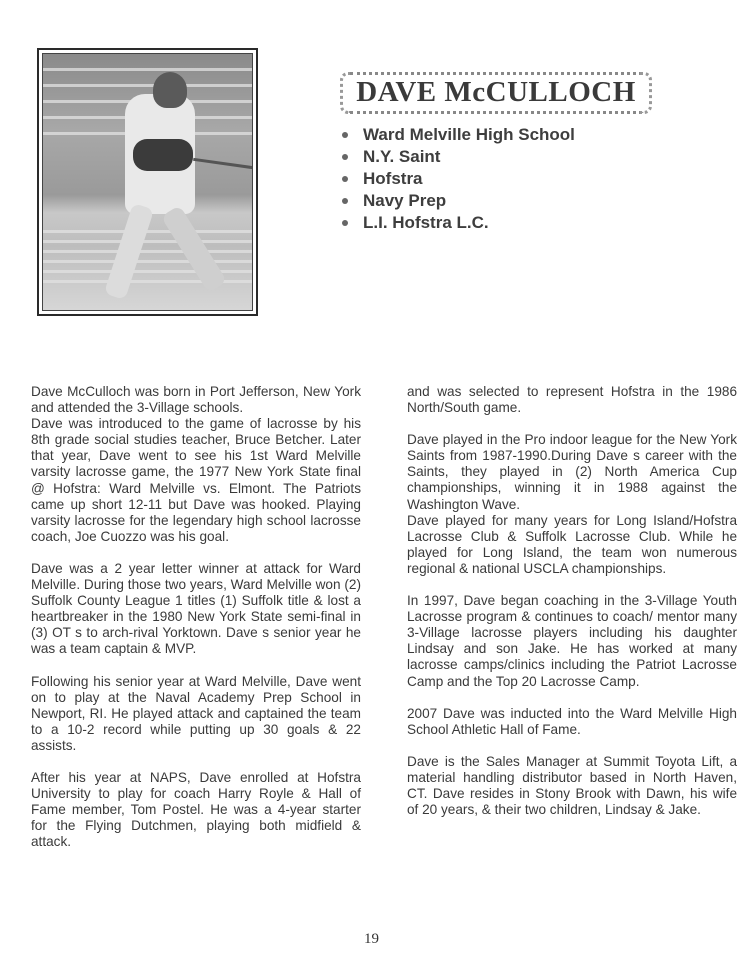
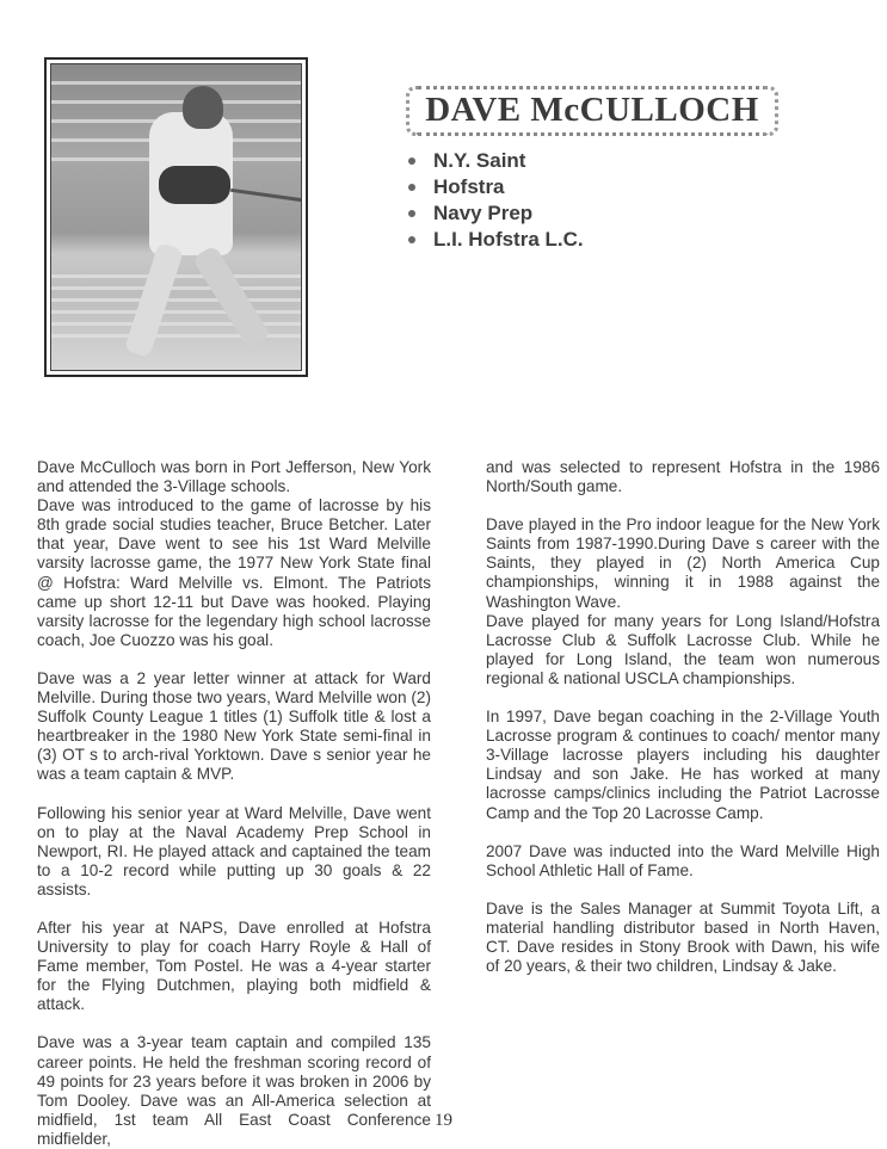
  DAVE McCULLOCH
- Ward Melville High School
  N.Y. Saint
  Hofstra
  Navy Prep
  L.I. Hofstra L.C.
  Dave McCulloch was born in Port Jefferson, New York and attended the 3-Village schools.
  Dave was introduced to the game of lacrosse by his 8th grade social studies teacher, Bruce Betcher. Later that year, Dave went to see his 1st Ward Melville varsity lacrosse game, the 1977 New York State final @ Hofstra: Ward Melville vs. Elmont. The Patriots came up short 12-11 but Dave was hooked. Playing varsity lacrosse for the legendary high school lacrosse coach, Joe Cuozzo was his goal.
  Dave was a 2 year letter winner at attack for Ward Melville. During those two years, Ward Melville won (2) Suffolk County League 1 titles (1) Suffolk title & lost a heartbreaker in the 1980 New York State semi-final in (3) OT s to arch-rival Yorktown. Dave s senior year he was a team captain & MVP.
  Following his senior year at Ward Melville, Dave went on to play at the Naval Academy Prep School in Newport, RI. He played attack and captained the team to a 10-2 record while putting up 30 goals & 22 assists.
  After his year at NAPS, Dave enrolled at Hofstra University to play for coach Harry Royle & Hall of Fame member, Tom Postel. He was a 4-year starter for the Flying Dutchmen, playing both midfield & attack.
+ Dave was a 3-year team captain and compiled 135 career points. He held the freshman scoring record of 49 points for 23 years before it was broken in 2006 by Tom Dooley. Dave was an All-America selection at midfield, 1st team All East Coast Conference midfielder,
  and was selected to represent Hofstra in the 1986 North/South game.
  Dave played in the Pro indoor league for the New York Saints from 1987-1990.During Dave s career with the Saints, they played in (2) North America Cup championships, winning it in 1988 against the Washington Wave.
  Dave played for many years for Long Island/Hofstra Lacrosse Club & Suffolk Lacrosse Club. While he played for Long Island, the team won numerous regional & national USCLA championships.
- In 1997, Dave began coaching in the 3-Village Youth Lacrosse program & continues to coach/ mentor many 3-Village lacrosse players including his daughter Lindsay and son Jake. He has worked at many lacrosse camps/clinics including the Patriot Lacrosse Camp and the Top 20 Lacrosse Camp.
+ In 1997, Dave began coaching in the 2-Village Youth Lacrosse program & continues to coach/ mentor many 3-Village lacrosse players including his daughter Lindsay and son Jake. He has worked at many lacrosse camps/clinics including the Patriot Lacrosse Camp and the Top 20 Lacrosse Camp.
  2007 Dave was inducted into the Ward Melville High School Athletic Hall of Fame.
  Dave is the Sales Manager at Summit Toyota Lift, a material handling distributor based in North Haven, CT. Dave resides in Stony Brook with Dawn, his wife of 20 years, & their two children, Lindsay & Jake.
  19
